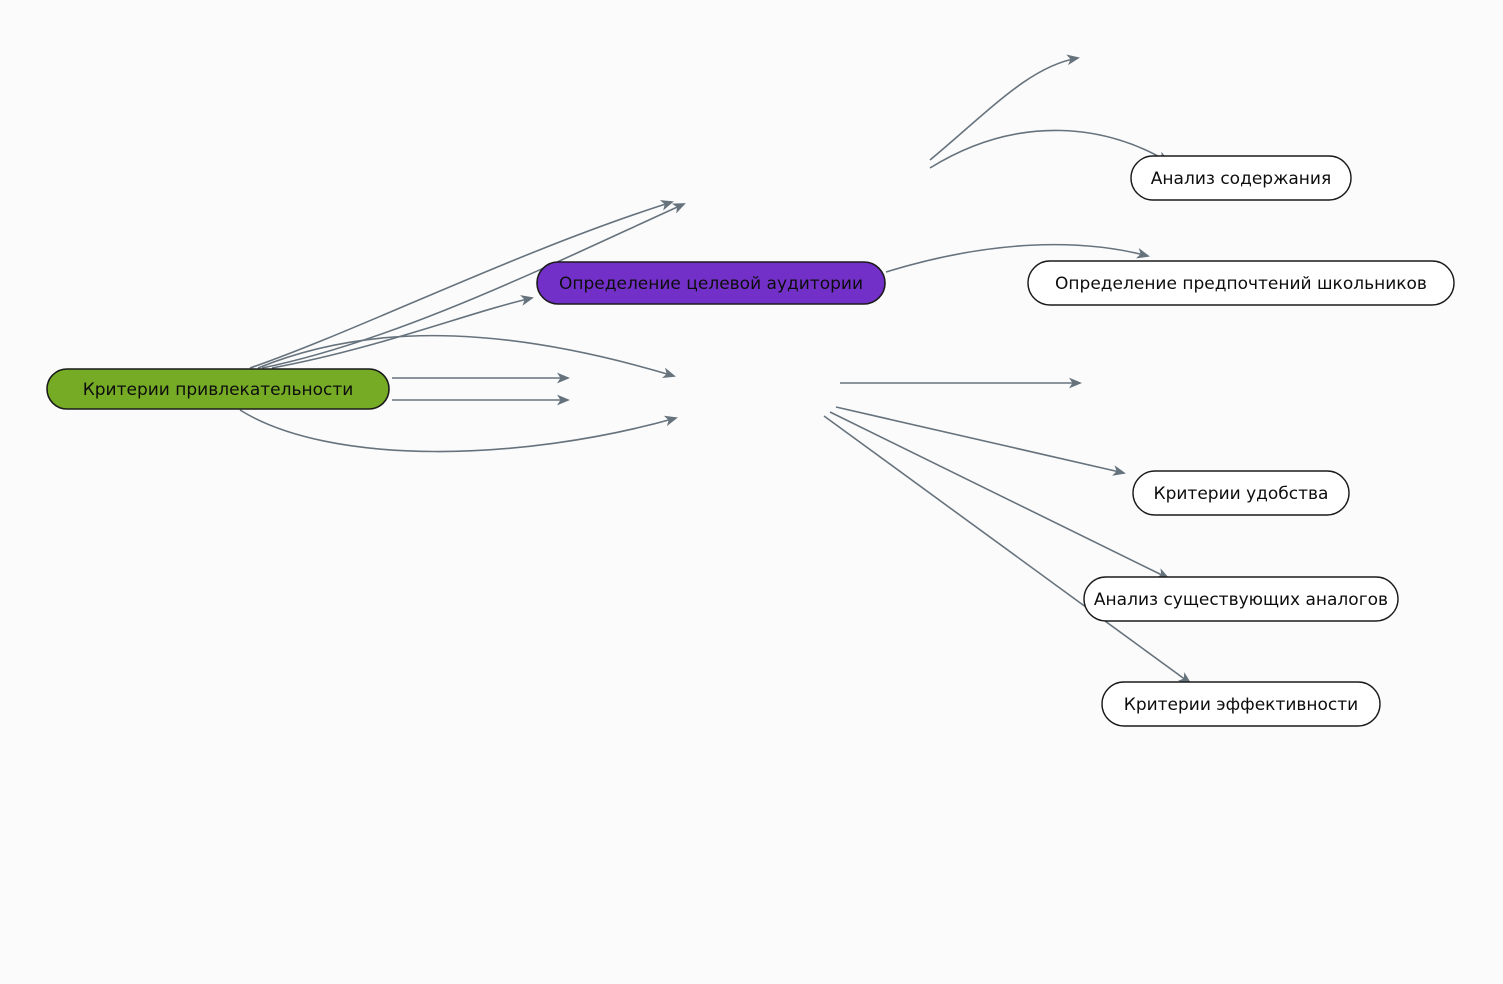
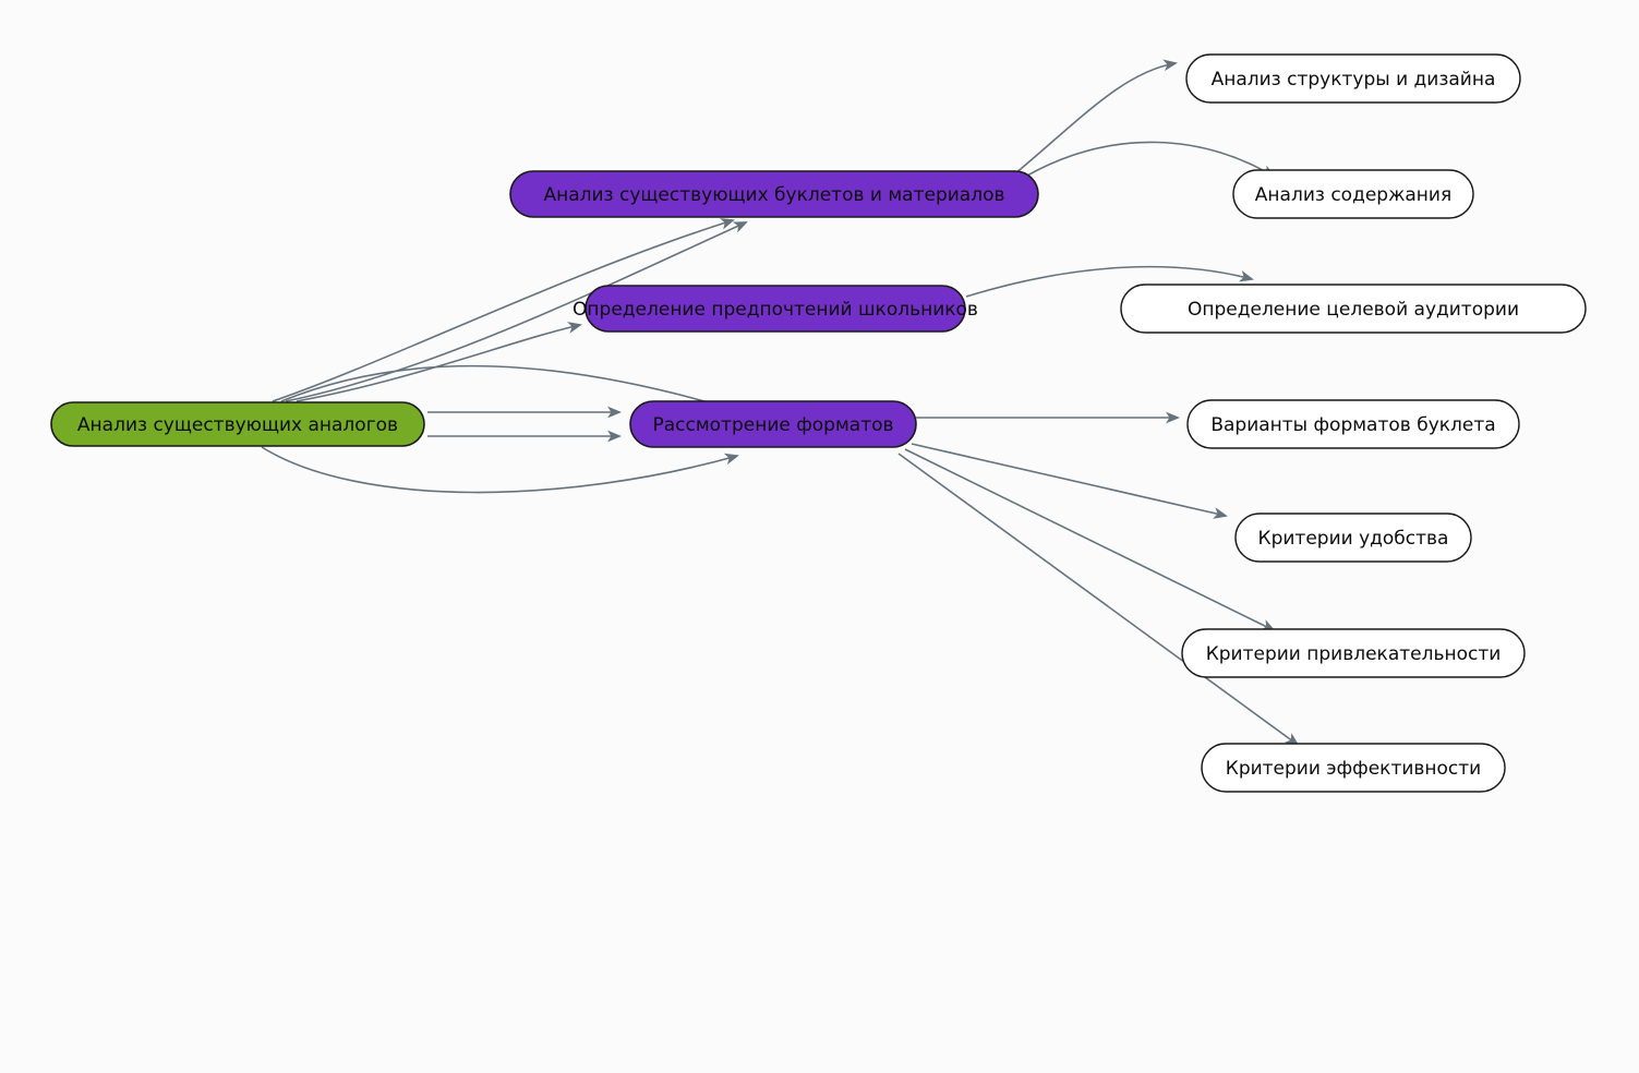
- Критерии привлекательности
+ Анализ существующих аналогов
+ Анализ существующих буклетов и материалов
- Определение целевой аудитории
+ Определение предпочтений школьников
+ Рассмотрение форматов
+ Анализ структуры и дизайна
  Анализ содержания
- Определение предпочтений школьников
+ Определение целевой аудитории
+ Варианты форматов буклета
  Критерии удобства
- Анализ существующих аналогов
+ Критерии привлекательности
  Критерии эффективности
